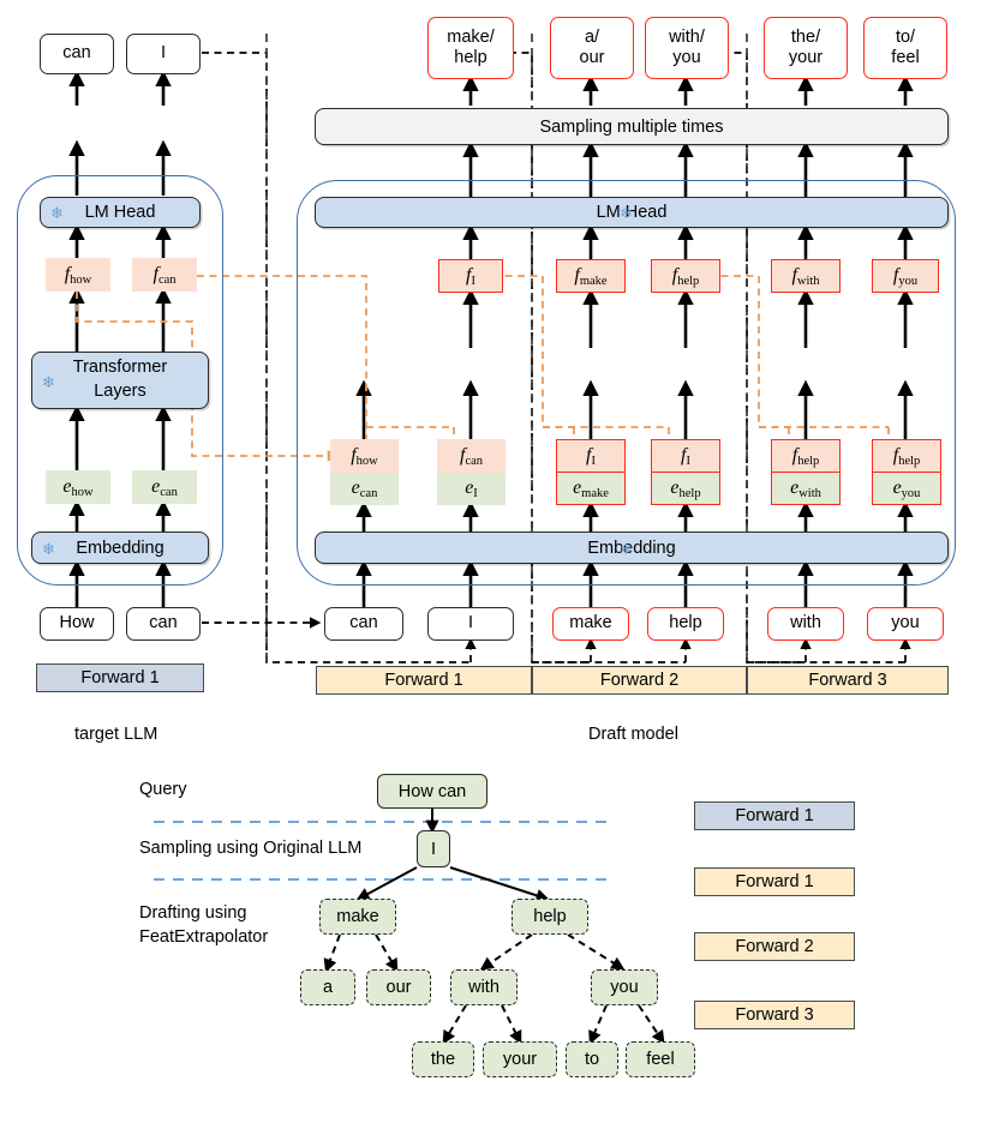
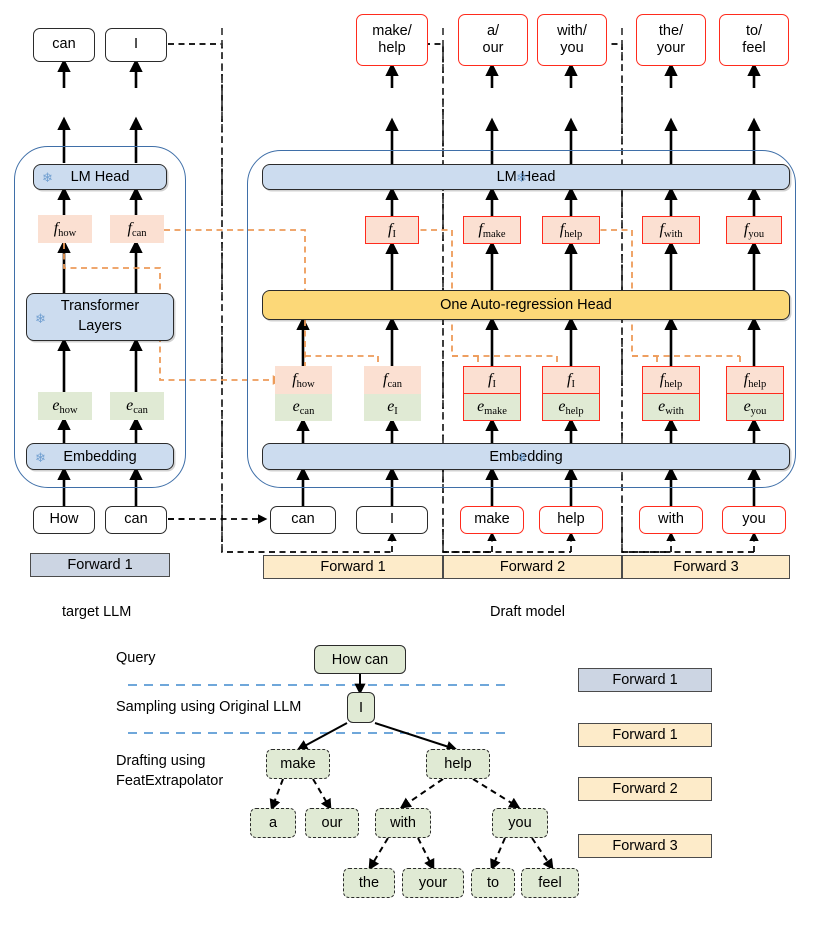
  can
  I
  ❄
  LM Head
  fhow
  fcan
  ❄
  Transformer
  Layers
  ehow
  ecan
  ❄
  Embedding
  How
  can
  Forward 1
  target LLM
  make/
  help
  a/
  our
  with/
  you
  the/
  your
  to/
  feel
- Sampling multiple times
  ❄
  LM Head
  fI
  fmake
  fhelp
  fwith
  fyou
+ One Auto-regression Head
  fhow
  ecan
  fcan
  eI
  fI
  emake
  fI
  ehelp
  fhelp
  ewith
  fhelp
  eyou
  ❄
  Embedding
  can
  I
  make
  help
  with
  you
  Forward 1
  Forward 2
  Forward 3
  Draft model
  Query
  Sampling using Original LLM
  Drafting using
  FeatExtrapolator
  How can
  I
  make
  help
  a
  our
  with
  you
  the
  your
  to
  feel
  Forward 1
  Forward 1
  Forward 2
  Forward 3
